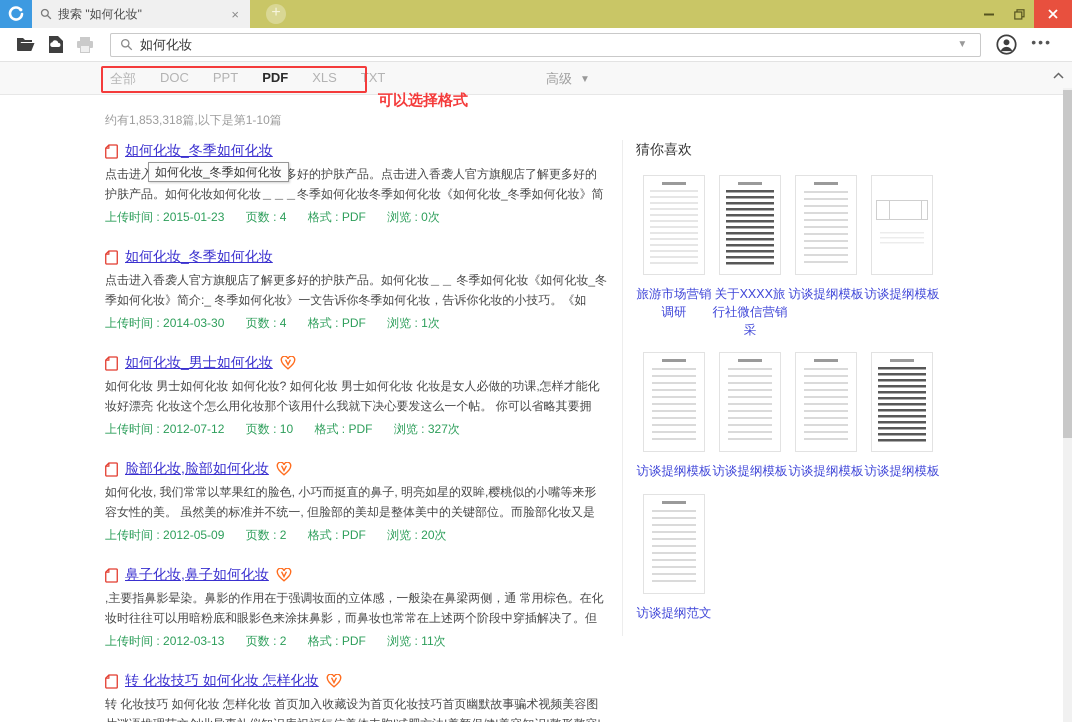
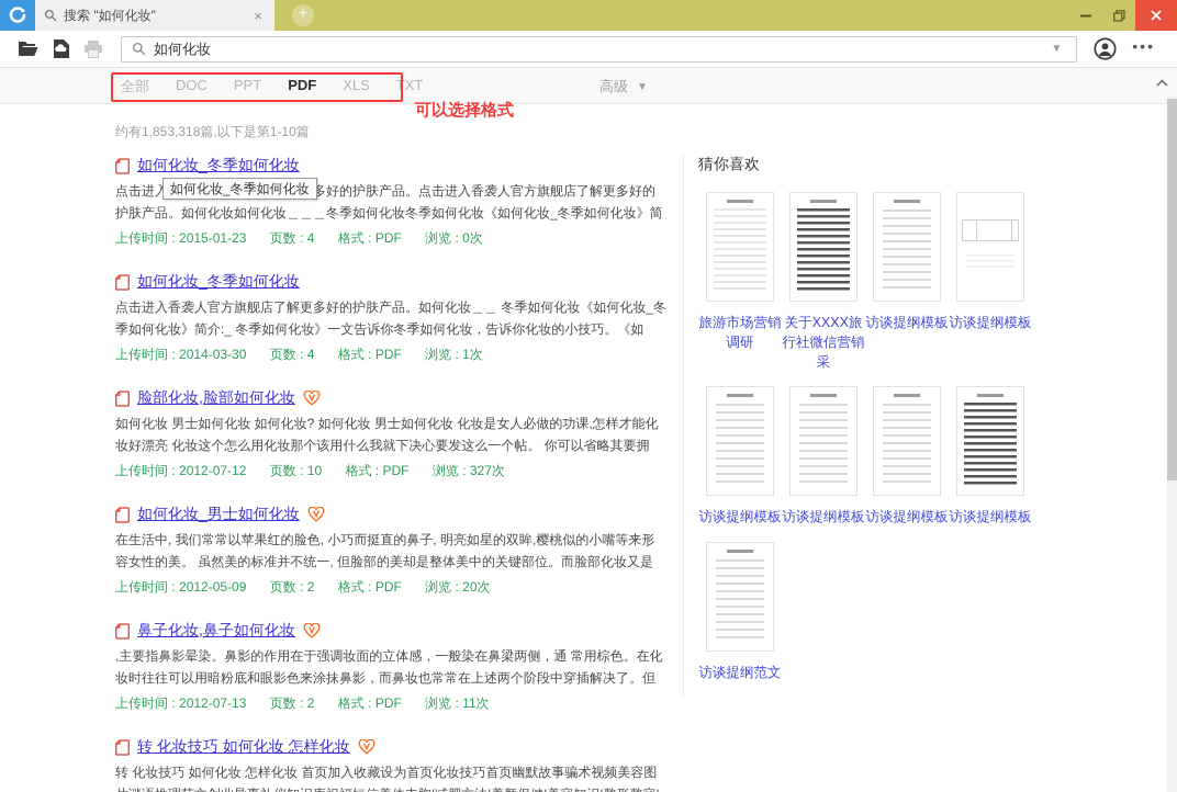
  搜索 "如何化妆"
  ×
  +
  如何化妆
  ▼
  •••
  全部
  DOC
  PPT
  PDF
  XLS
  TXT
  高级
  ▼
  可以选择格式
  约有1,853,318篇,以下是第1-10篇
  如何化妆_冬季如何化妆
  点击进入多好的护肤产品。点击进入香袭人官方旗舰店了解更多好的护肤产品。如何化妆如何化妆＿＿＿冬季如何化妆冬季如何化妆《如何化妆_冬季如何化妆》简
  上传时间 : 2015-01-23 页数 : 4 格式 : PDF 浏览 : 0次
  如何化妆_冬季如何化妆
  点击进入香袭人官方旗舰店了解更多好的护肤产品。如何化妆＿＿ 冬季如何化妆《如何化妆_冬季如何化妆》简介:_ 冬季如何化妆》一文告诉你冬季如何化妆，告诉你化妆的小技巧。《如
  上传时间 : 2014-03-30 页数 : 4 格式 : PDF 浏览 : 1次
- 如何化妆_男士如何化妆
+ 脸部化妆,脸部如何化妆
  如何化妆 男士如何化妆 如何化妆? 如何化妆 男士如何化妆 化妆是女人必做的功课,怎样才能化妆好漂亮 化妆这个怎么用化妆那个该用什么我就下决心要发这么一个帖。 你可以省略其要拥
  上传时间 : 2012-07-12 页数 : 10 格式 : PDF 浏览 : 327次
- 脸部化妆,脸部如何化妆
+ 如何化妆_男士如何化妆
- 如何化妆, 我们常常以苹果红的脸色, 小巧而挺直的鼻子, 明亮如星的双眸,樱桃似的小嘴等来形容女性的美。 虽然美的标准并不统一, 但脸部的美却是整体美中的关键部位。而脸部化妆又是
+ 在生活中, 我们常常以苹果红的脸色, 小巧而挺直的鼻子, 明亮如星的双眸,樱桃似的小嘴等来形容女性的美。 虽然美的标准并不统一, 但脸部的美却是整体美中的关键部位。而脸部化妆又是
  上传时间 : 2012-05-09 页数 : 2 格式 : PDF 浏览 : 20次
  鼻子化妆,鼻子如何化妆
  ,主要指鼻影晕染。鼻影的作用在于强调妆面的立体感，一般染在鼻梁两侧，通 常用棕色。在化妆时往往可以用暗粉底和眼影色来涂抹鼻影，而鼻妆也常常在上述两个阶段中穿插解决了。但
- 上传时间 : 2012-03-13 页数 : 2 格式 : PDF 浏览 : 11次
+ 上传时间 : 2012-07-13 页数 : 2 格式 : PDF 浏览 : 11次
  转 化妆技巧 如何化妆 怎样化妆
  如何化妆_冬季如何化妆
  猜你喜欢
  旅游市场营销调研
  关于XXXX旅行社微信营销采
  访谈提纲模板
  访谈提纲模板
  访谈提纲模板
  访谈提纲模板
  访谈提纲模板
  访谈提纲模板
  访谈提纲范文
